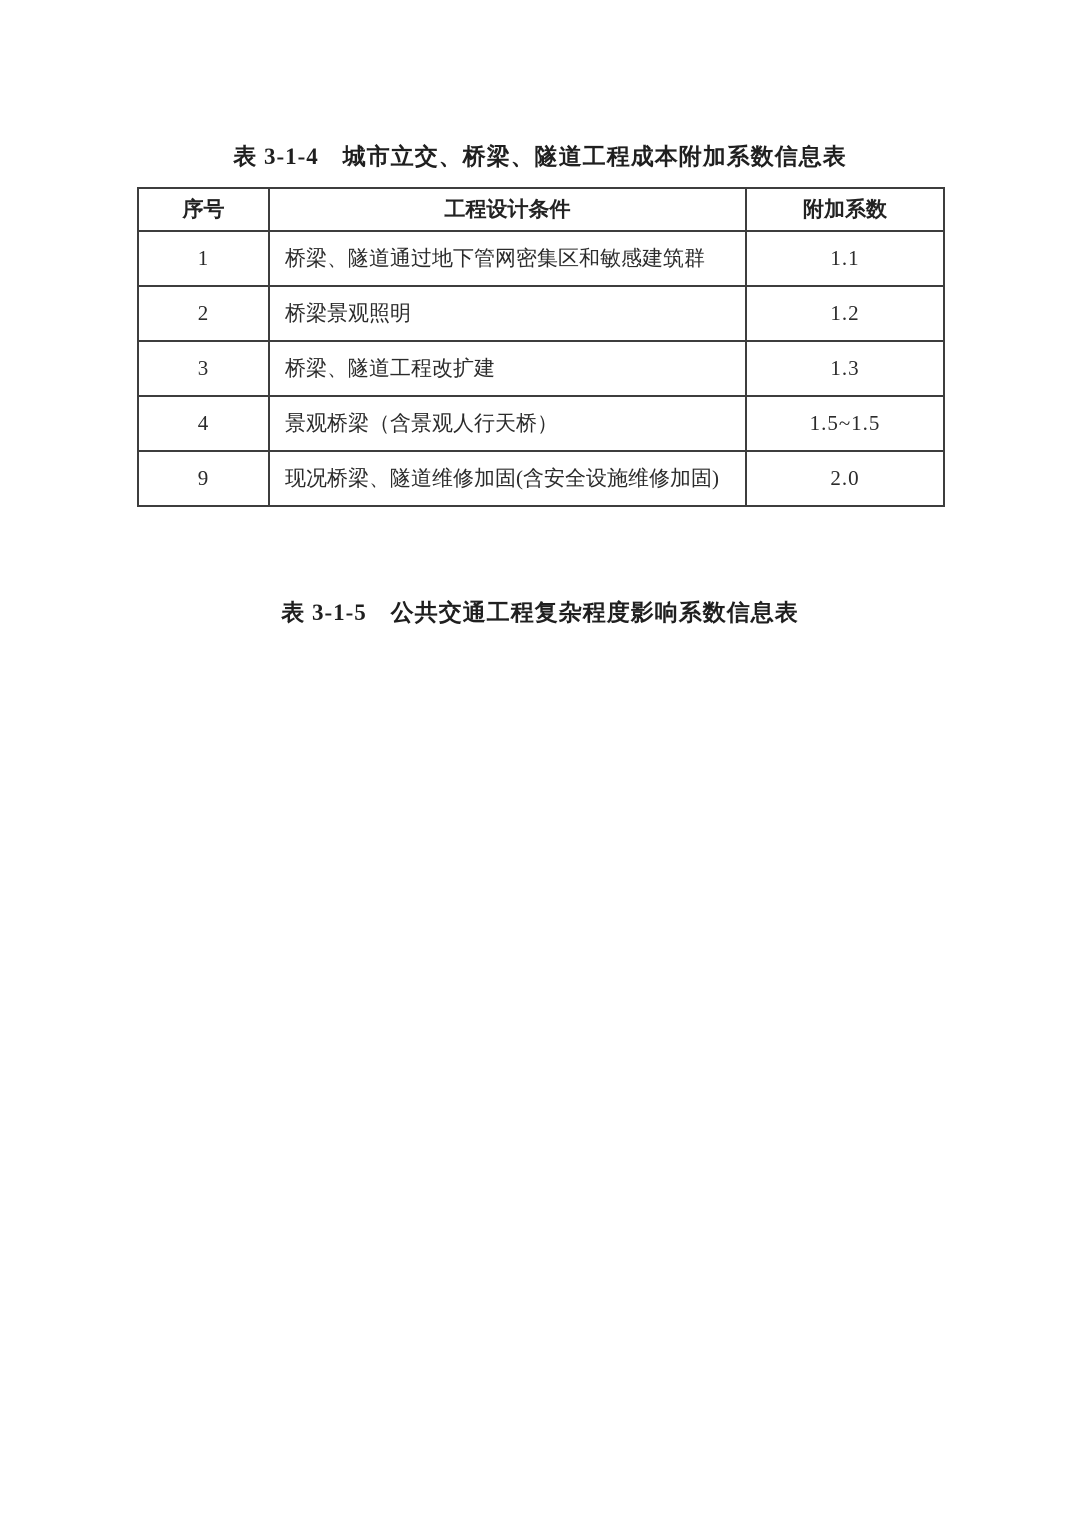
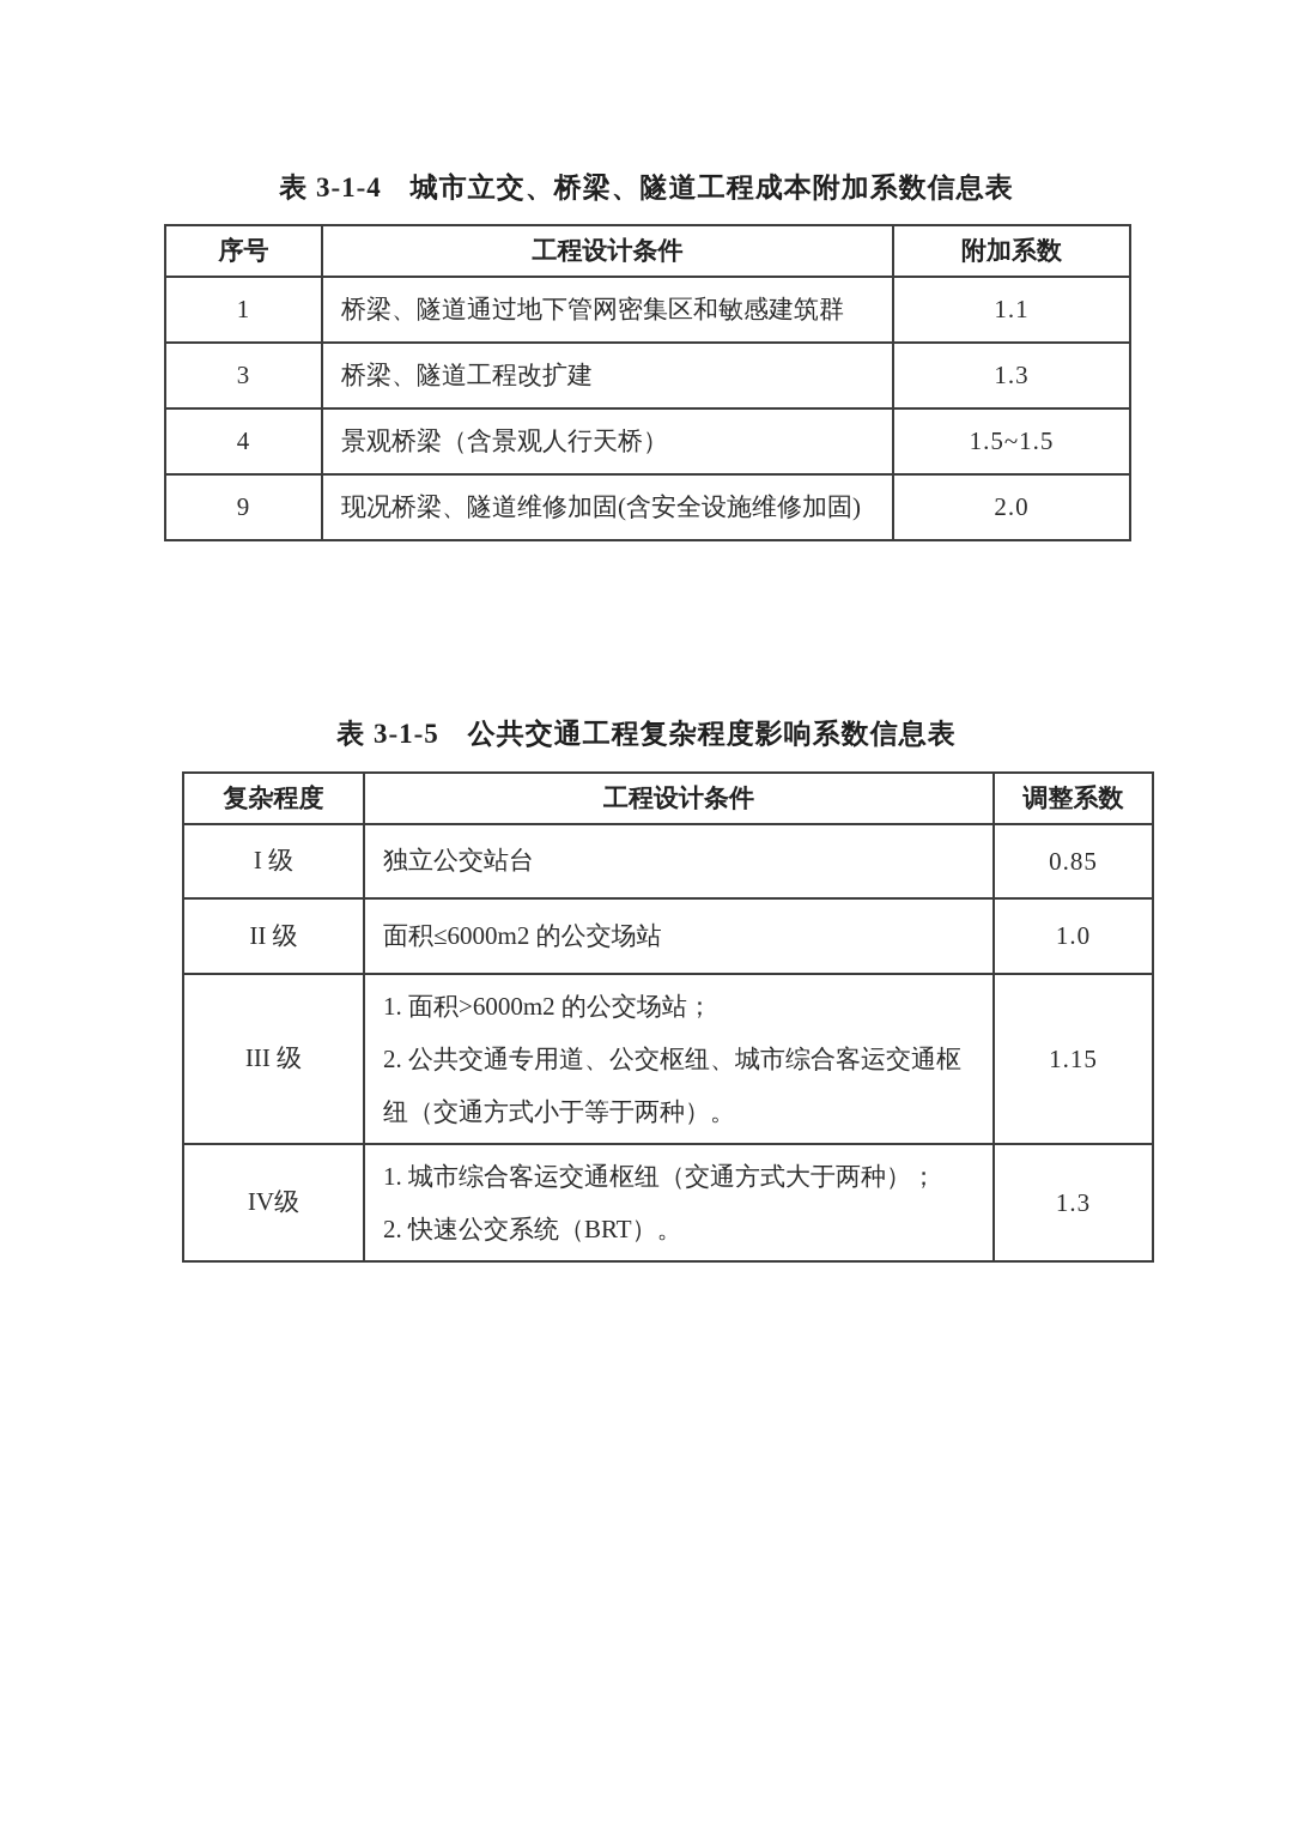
  表 3-1-4 城市立交、桥梁、隧道工程成本附加系数信息表
  序号	工程设计条件	附加系数
  1	桥梁、隧道通过地下管网密集区和敏感建筑群	1.1
- 2	桥梁景观照明	1.2
  3	桥梁、隧道工程改扩建	1.3
  4	景观桥梁（含景观人行天桥）	1.5~1.5
  9	现况桥梁、隧道维修加固(含安全设施维修加固)	2.0
  表 3-1-5 公共交通工程复杂程度影响系数信息表
+ 复杂程度	工程设计条件	调整系数
+ I 级	独立公交站台	0.85
+ II 级	面积≤6000m2 的公交场站	1.0
+ III 级	1. 面积>6000m2 的公交场站； 2. 公共交通专用道、公交枢纽、城市综合客运交通枢纽（交通方式小于等于两种）。	1.15
+ IV级	1. 城市综合客运交通枢纽（交通方式大于两种）； 2. 快速公交系统（BRT）。	1.3
